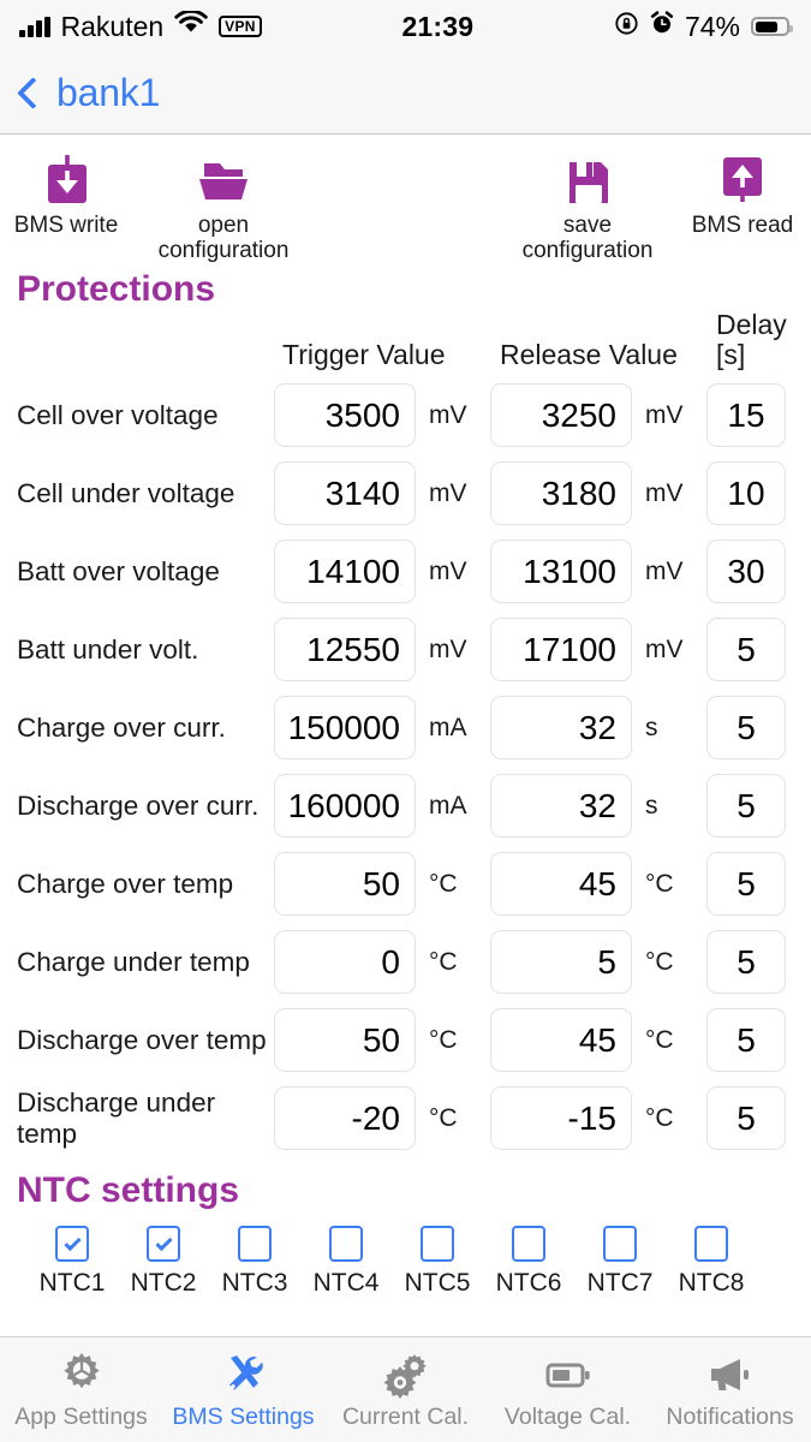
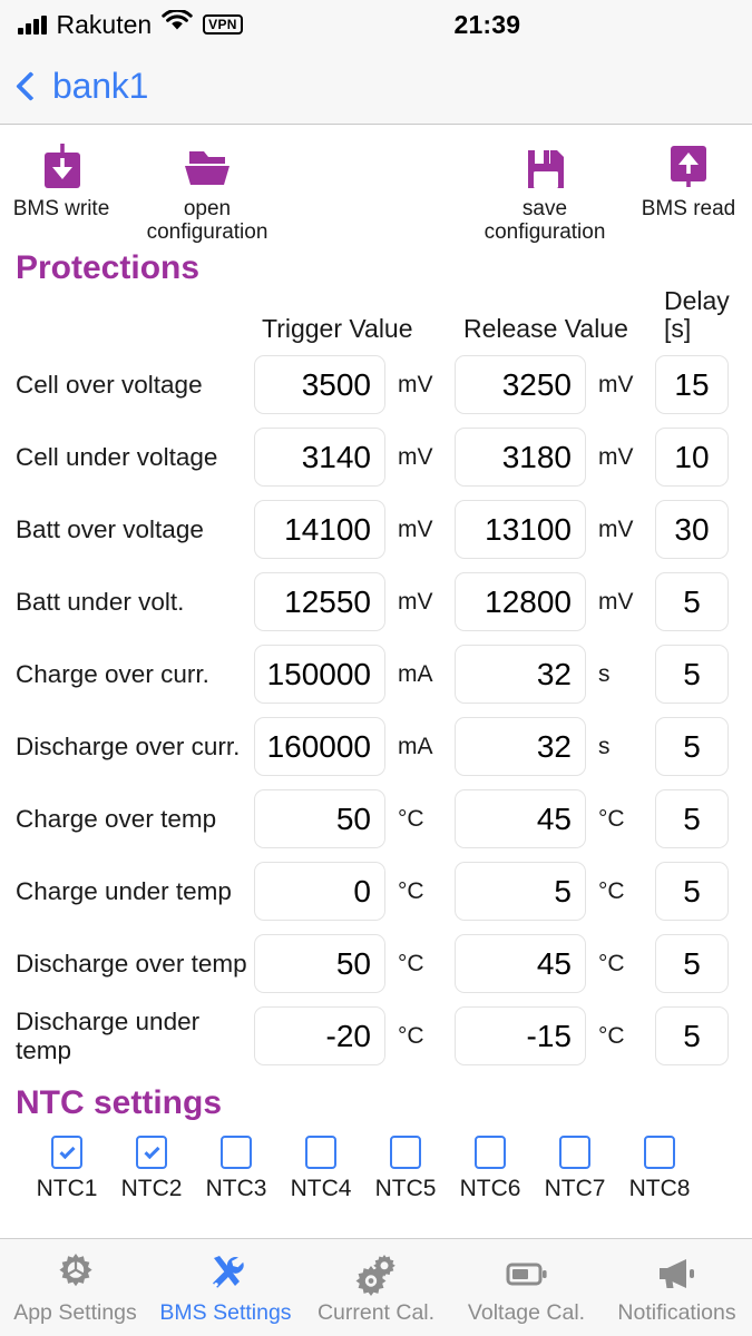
  Rakuten
  VPN
  21:39
- 74%
  bank1
  BMS write
  open
  configuration
  save
  configuration
  BMS read
  Protections
  Trigger Value
  Release Value
  Delay
  [s]
  Cell over voltage
  3500
  mV
  3250
  mV
  15
  Cell under voltage
  3140
  mV
  3180
  mV
  10
  Batt over voltage
  14100
  mV
  13100
  mV
  30
  Batt under volt.
  12550
  mV
- 17100
+ 12800
  mV
  5
  Charge over curr.
  150000
  mA
  32
  s
  5
  Discharge over curr.
  160000
  mA
  32
  s
  5
  Charge over temp
  50
  °C
  45
  °C
  5
  Charge under temp
  0
  °C
  5
  °C
  5
  Discharge over temp
  50
  °C
  45
  °C
  5
  Discharge under temp
  -20
  °C
  -15
  °C
  5
  NTC settings
  NTC1
  NTC2
  NTC3
  NTC4
  NTC5
  NTC6
  NTC7
  NTC8
  App Settings
  BMS Settings
  Current Cal.
  Voltage Cal.
  Notifications
